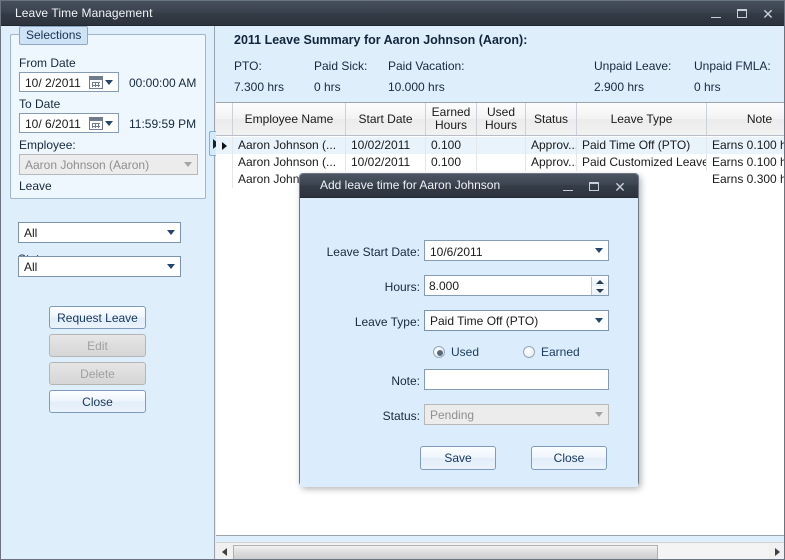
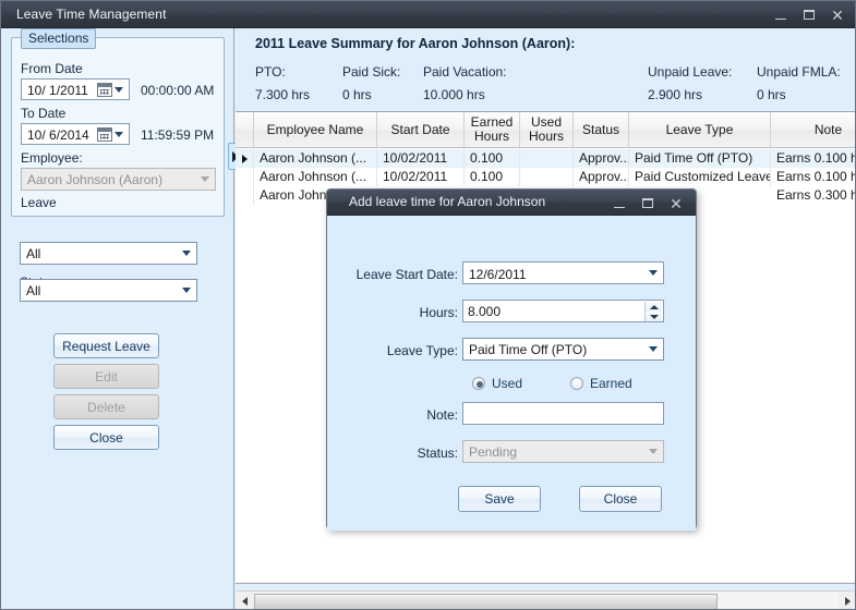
  Leave Time Management
  ✕
  Selections
  From Date
- 10/ 2/2011
+ 10/ 1/2011
  00:00:00 AM
  To Date
- 10/ 6/2011
+ 10/ 6/2014
  11:59:59 PM
  Employee:
  Aaron Johnson (Aaron)
  Leave
  All
  All
  Request Leave
  Edit
  Delete
  Close
  2011 Leave Summary for Aaron Johnson (Aaron):
  PTO:
  7.300 hrs
  Paid Sick:
  0 hrs
  Paid Vacation:
  10.000 hrs
  Unpaid Leave:
  2.900 hrs
  Unpaid FMLA:
  0 hrs
  Employee Name
  Start Date
  Earned
  Hours
  Used
  Hours
  Status
  Leave Type
  Note
  Aaron Johnson (...
  10/02/2011
  0.100
  Approv...
  Paid Time Off (PTO)
  Aaron Johnson (...
  10/02/2011
  0.100
  Approv...
  Paid Customized Leave
  Aaron John
  Add leave time for Aaron Johnson
  ✕
  Leave Start Date:
- 10/6/2011
+ 12/6/2011
  Hours:
  8.000
  Leave Type:
  Paid Time Off (PTO)
  Used
  Earned
  Note:
  Status:
  Pending
  Save
  Close
